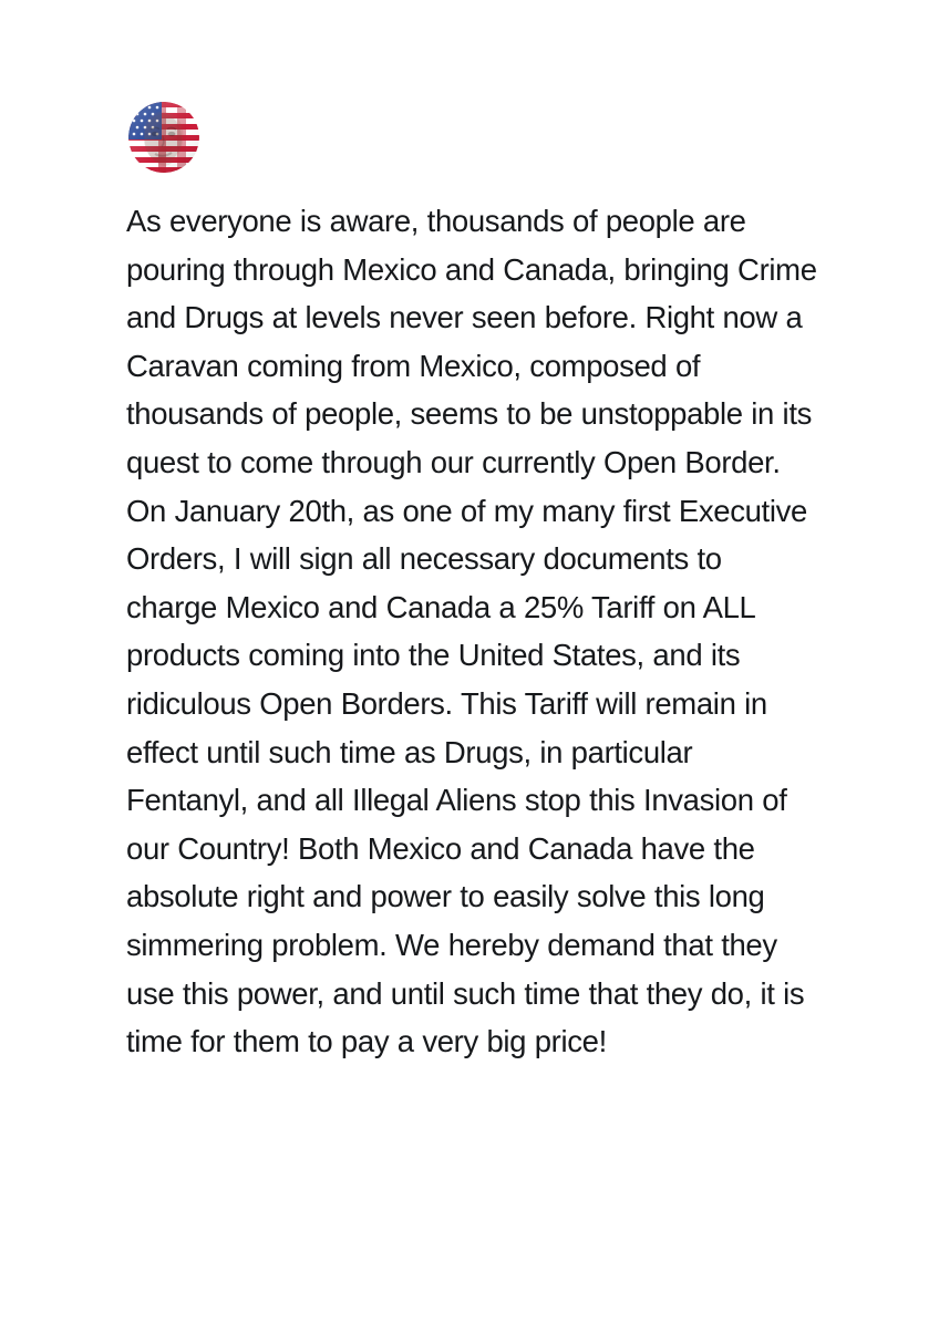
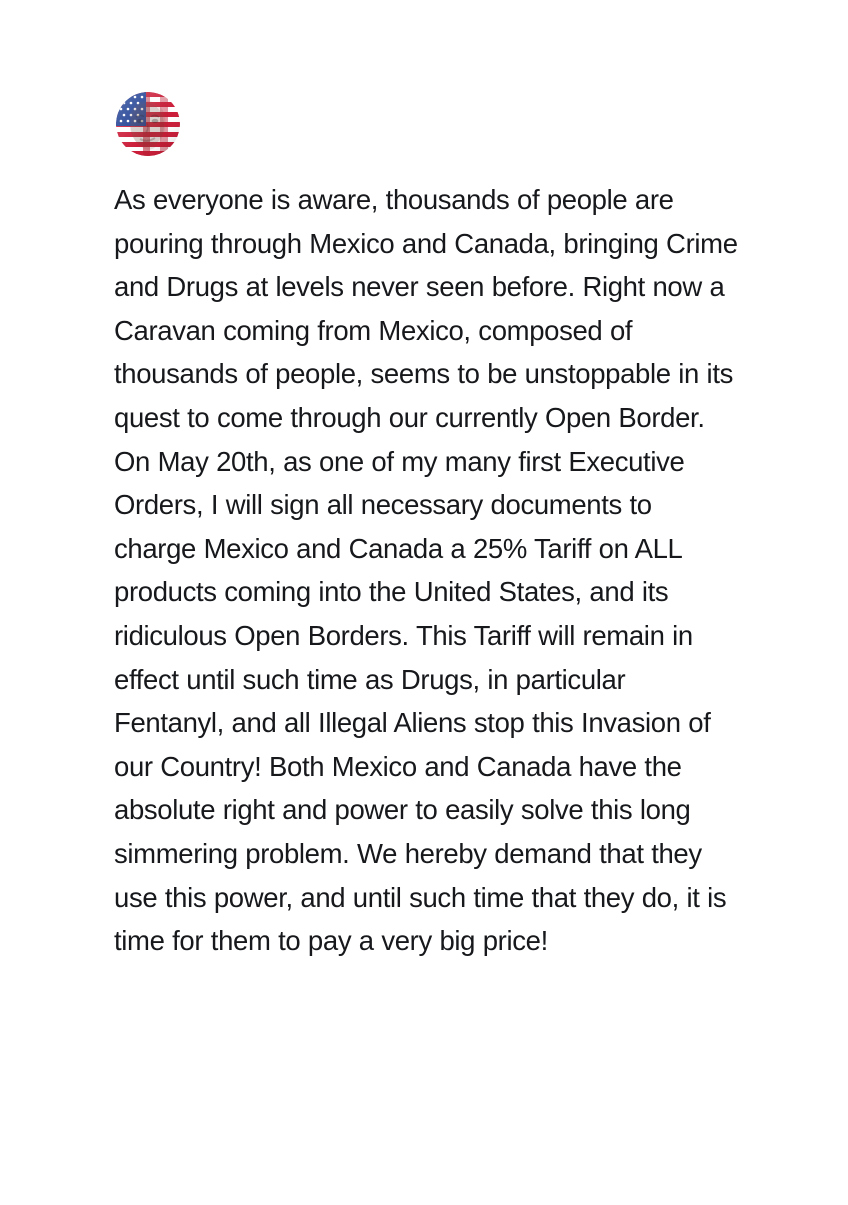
- As everyone is aware, thousands of people are pouring through Mexico and Canada, bringing Crime and Drugs at levels never seen before. Right now a Caravan coming from Mexico, composed of thousands of people, seems to be unstoppable in its quest to come through our currently Open Border. On January 20th, as one of my many first Executive Orders, I will sign all necessary documents to charge Mexico and Canada a 25% Tariff on ALL products coming into the United States, and its ridiculous Open Borders. This Tariff will remain in effect until such time as Drugs, in particular Fentanyl, and all Illegal Aliens stop this Invasion of our Country! Both Mexico and Canada have the absolute right and power to easily solve this long simmering problem. We hereby demand that they use this power, and until such time that they do, it is time for them to pay a very big price!
+ As everyone is aware, thousands of people are pouring through Mexico and Canada, bringing Crime and Drugs at levels never seen before. Right now a Caravan coming from Mexico, composed of thousands of people, seems to be unstoppable in its quest to come through our currently Open Border. On May 20th, as one of my many first Executive Orders, I will sign all necessary documents to charge Mexico and Canada a 25% Tariff on ALL products coming into the United States, and its ridiculous Open Borders. This Tariff will remain in effect until such time as Drugs, in particular Fentanyl, and all Illegal Aliens stop this Invasion of our Country! Both Mexico and Canada have the absolute right and power to easily solve this long simmering problem. We hereby demand that they use this power, and until such time that they do, it is time for them to pay a very big price!
